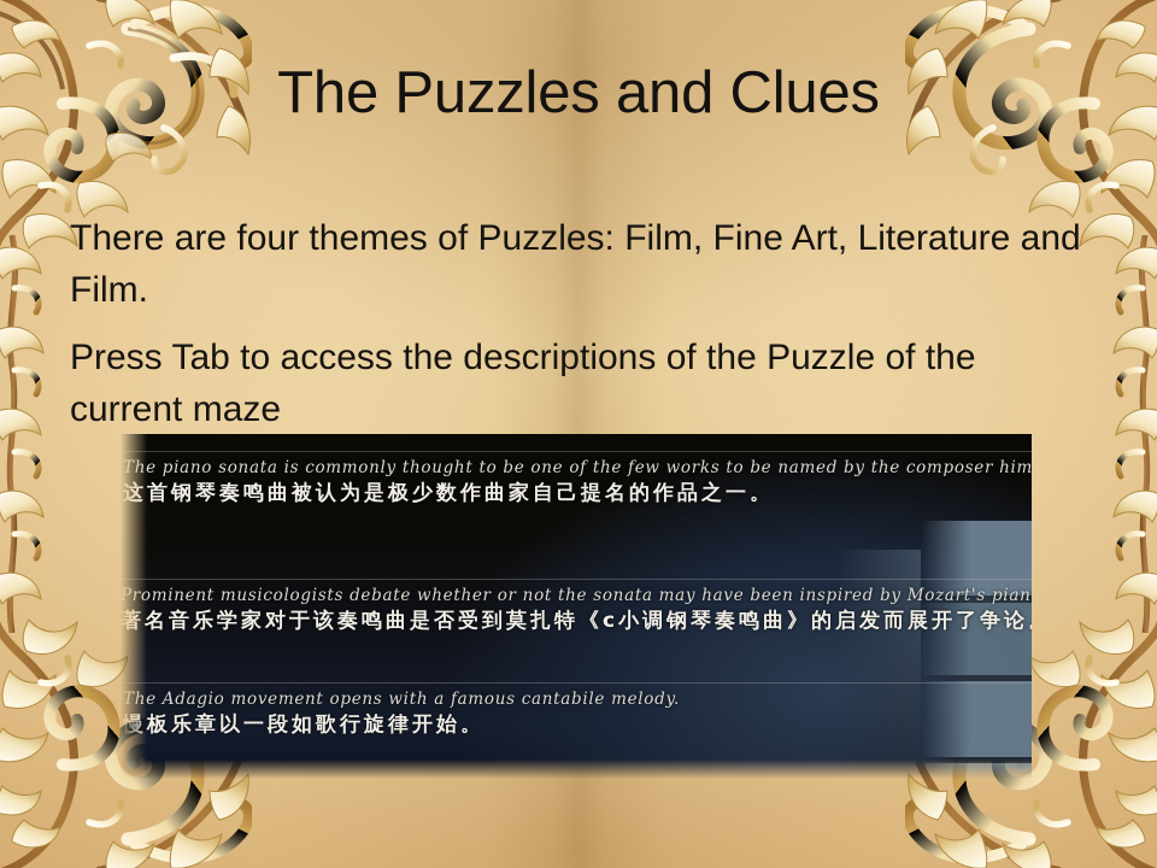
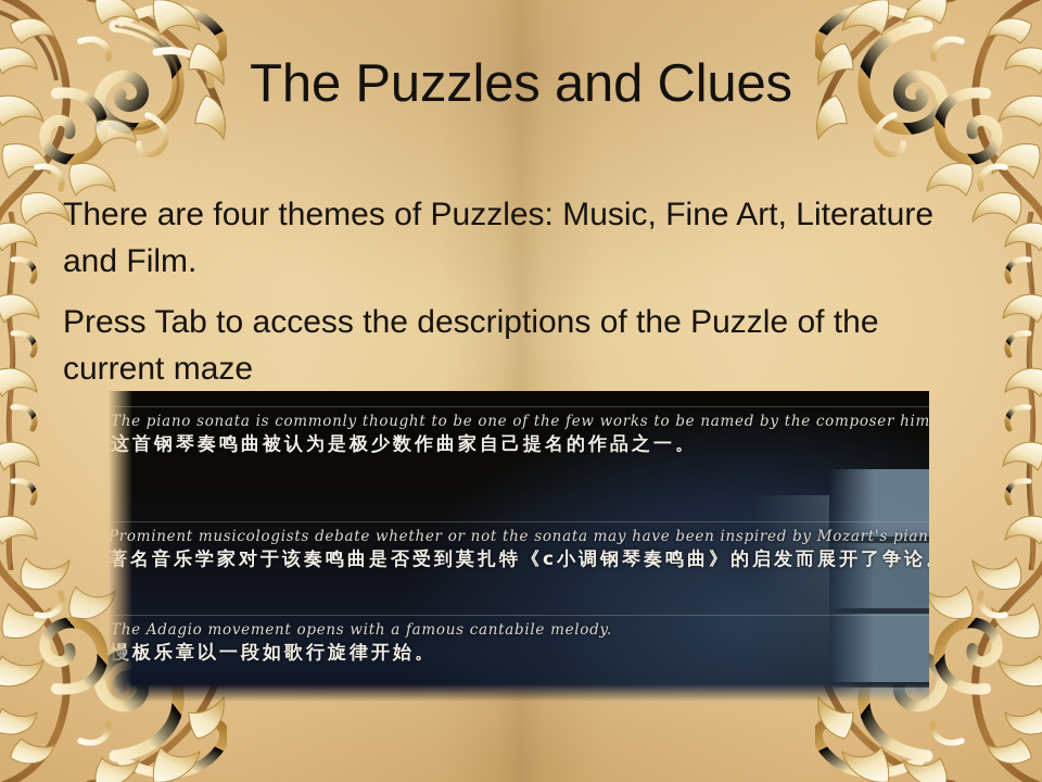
  The Puzzles and Clues
- There are four themes of Puzzles: Film, Fine Art, Literature and Film.
+ There are four themes of Puzzles: Music, Fine Art, Literature and Film.
  Press Tab to access the descriptions of the Puzzle of the current maze
  The piano sonata is commonly thought to be one of the few works to be named by the composer him
  这首钢琴奏鸣曲被认为是极少数作曲家自己提名的作品之一。
  Prominent musicologists debate whether or not the sonata may have been inspired by Mozart's pian
  著名音乐学家对于该奏鸣曲是否受到莫扎特《c小调钢琴奏鸣曲》的启发而展开了争论
  The Adagio movement opens with a famous cantabile melody.
  慢板乐章以一段如歌行旋律开始。
